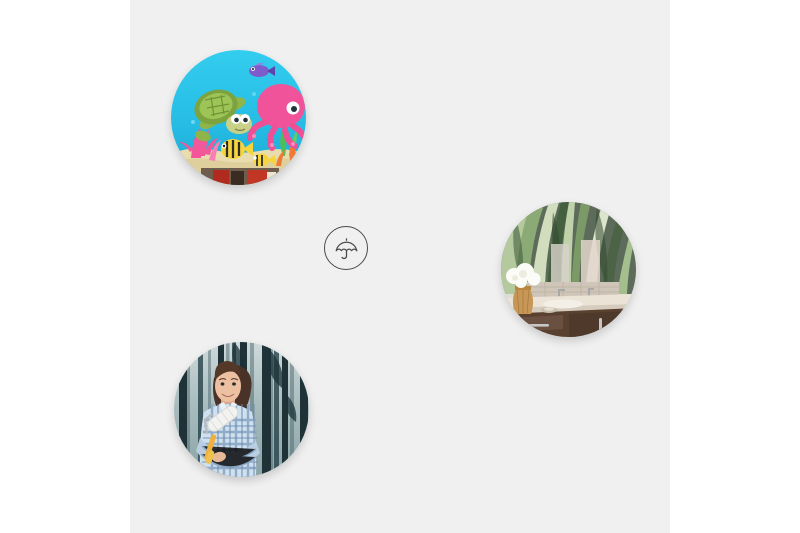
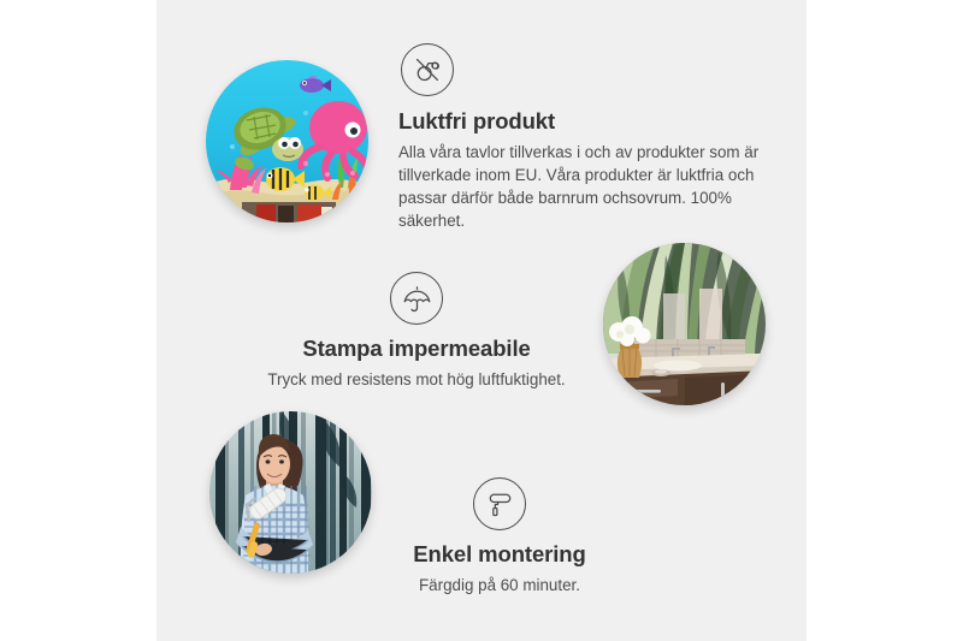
+ Luktfri produkt
+ Alla våra tavlor tillverkas i och av produkter som är tillverkade inom EU. Våra produkter är luktfria och passar därför både barnrum ochsovrum. 100% säkerhet.
+ Stampa impermeabile
+ Tryck med resistens mot hög luftfuktighet.
+ Enkel montering
+ Färgdig på 60 minuter.
